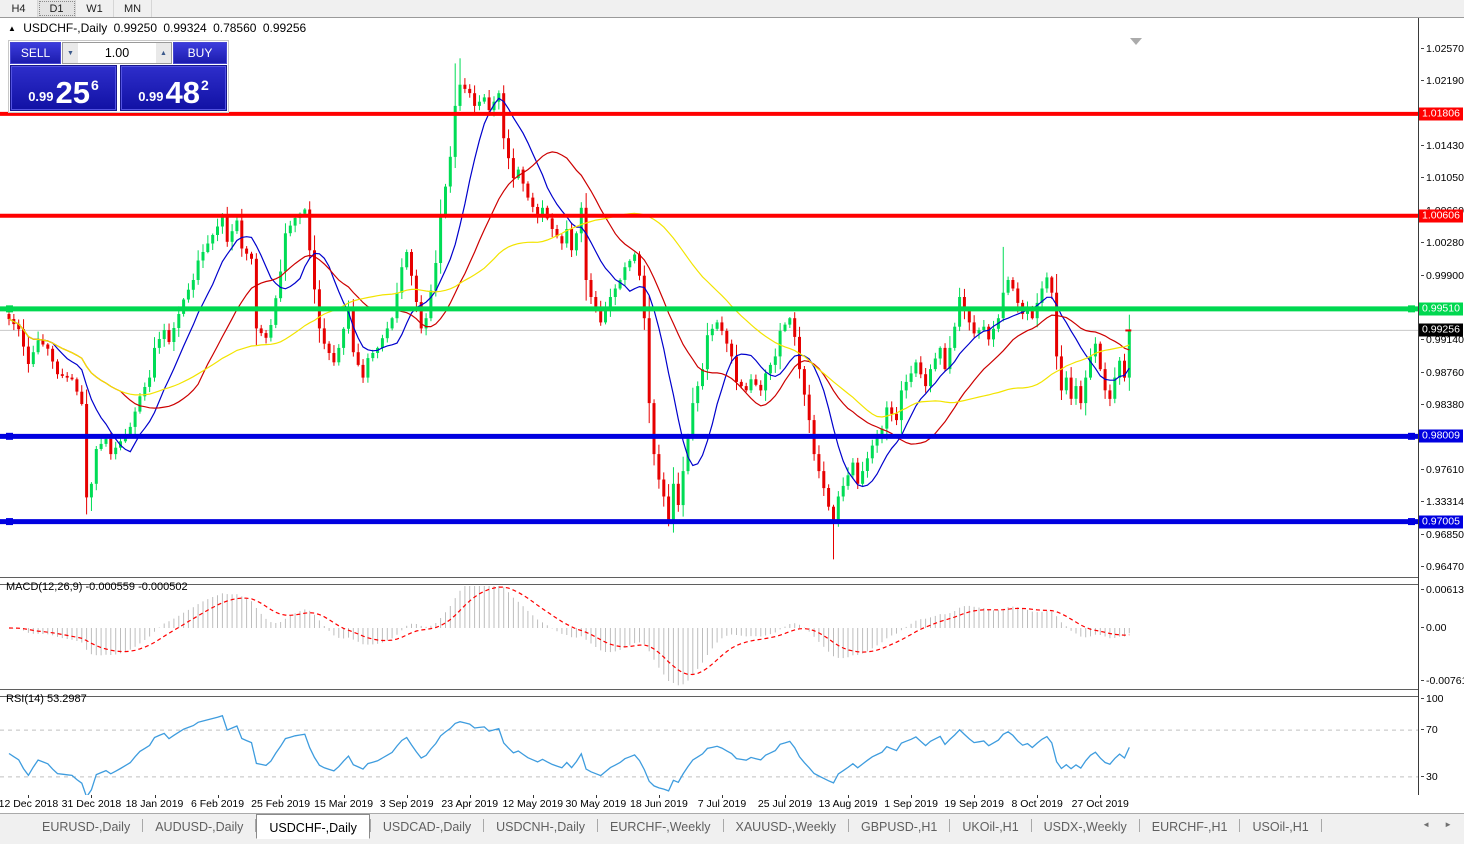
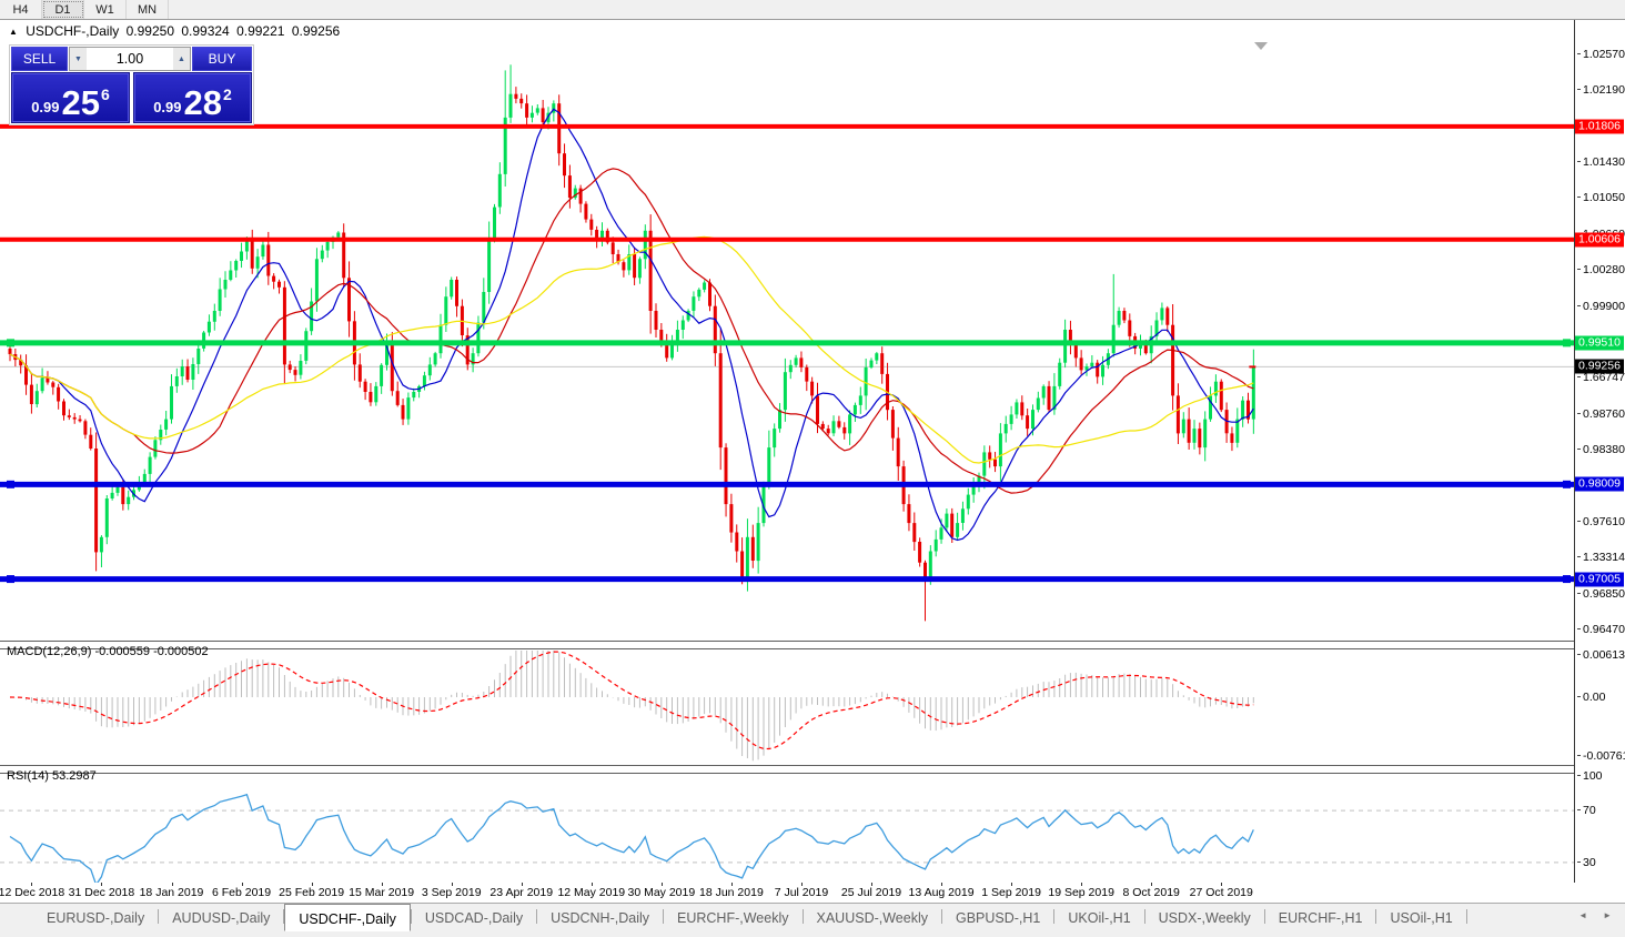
  H4
  D1
  W1
  MN
- ▲ USDCHF-,Daily 0.99250 0.99324 0.78560 0.99256
+ ▲ USDCHF-,Daily 0.99250 0.99324 0.99221 0.99256
  SELL
  1.00
  BUY
  0.99
  25
  6
  0.99
- 48
+ 28
  2
  MACD(12,26,9) -0.000559 -0.000502
  RSI(14) 53.2987
  1.02570
  1.02190
  1.01430
  1.01050
  1.00280
  0.99900
- 0.99140
+ 1.66747
  0.98760
  0.98380
  0.97610
  1.33314
  0.96850
  0.96470
  1.01806
  1.00606
  0.99510
  0.98009
  0.97005
  0.99256
  0.00613
  0.00
  -0.0076
  100
  70
  30
  12 Dec 2018
  31 Dec 2018
  18 Jan 2019
  6 Feb 2019
  25 Feb 2019
  15 Mar 2019
  3 Sep 2019
  23 Apr 2019
  12 May 2019
  30 May 2019
  18 Jun 2019
  7 Jul 2019
  25 Jul 2019
  13 Aug 2019
  1 Sep 2019
  19 Sep 2019
  8 Oct 2019
  27 Oct 2019
  EURUSD-,Daily
  AUDUSD-,Daily
  USDCHF-,Daily
  USDCAD-,Daily
  USDCNH-,Daily
  EURCHF-,Weekly
  XAUUSD-,Weekly
  GBPUSD-,H1
  UKOil-,H1
  USDX-,Weekly
  EURCHF-,H1
  USOil-,H1
  ◄
  ►
